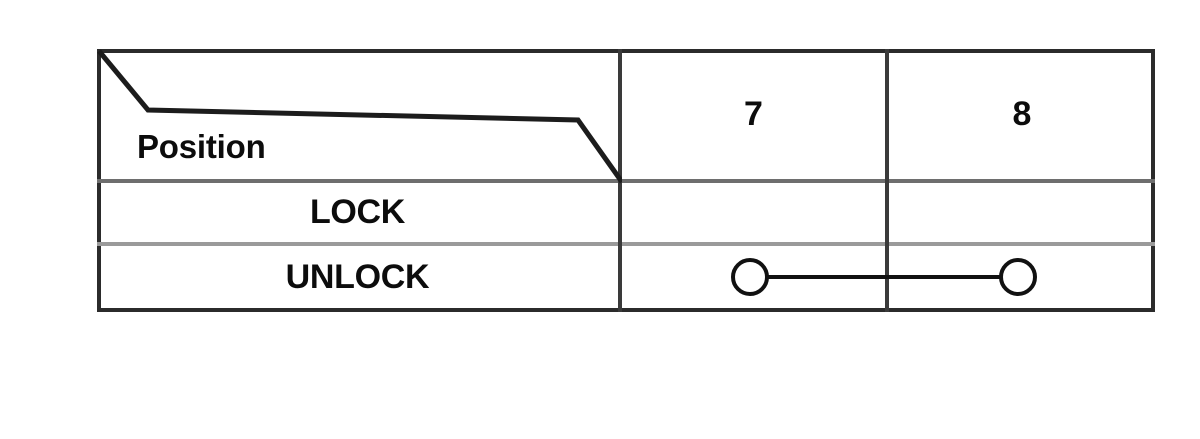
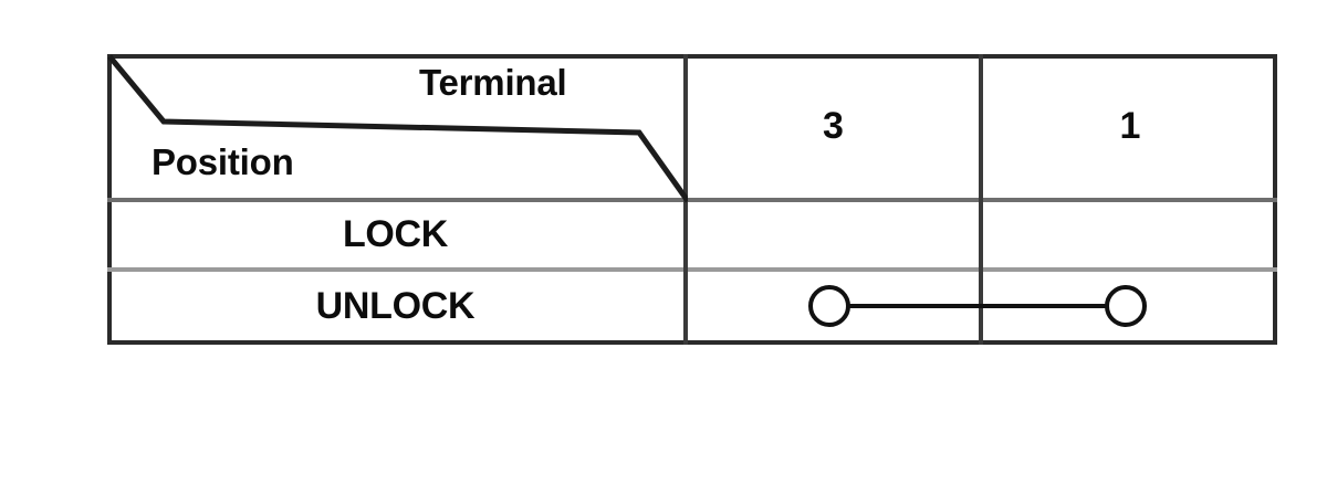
+ Terminal
  Position
- 7
+ 3
- 8
+ 1
  LOCK
  UNLOCK
